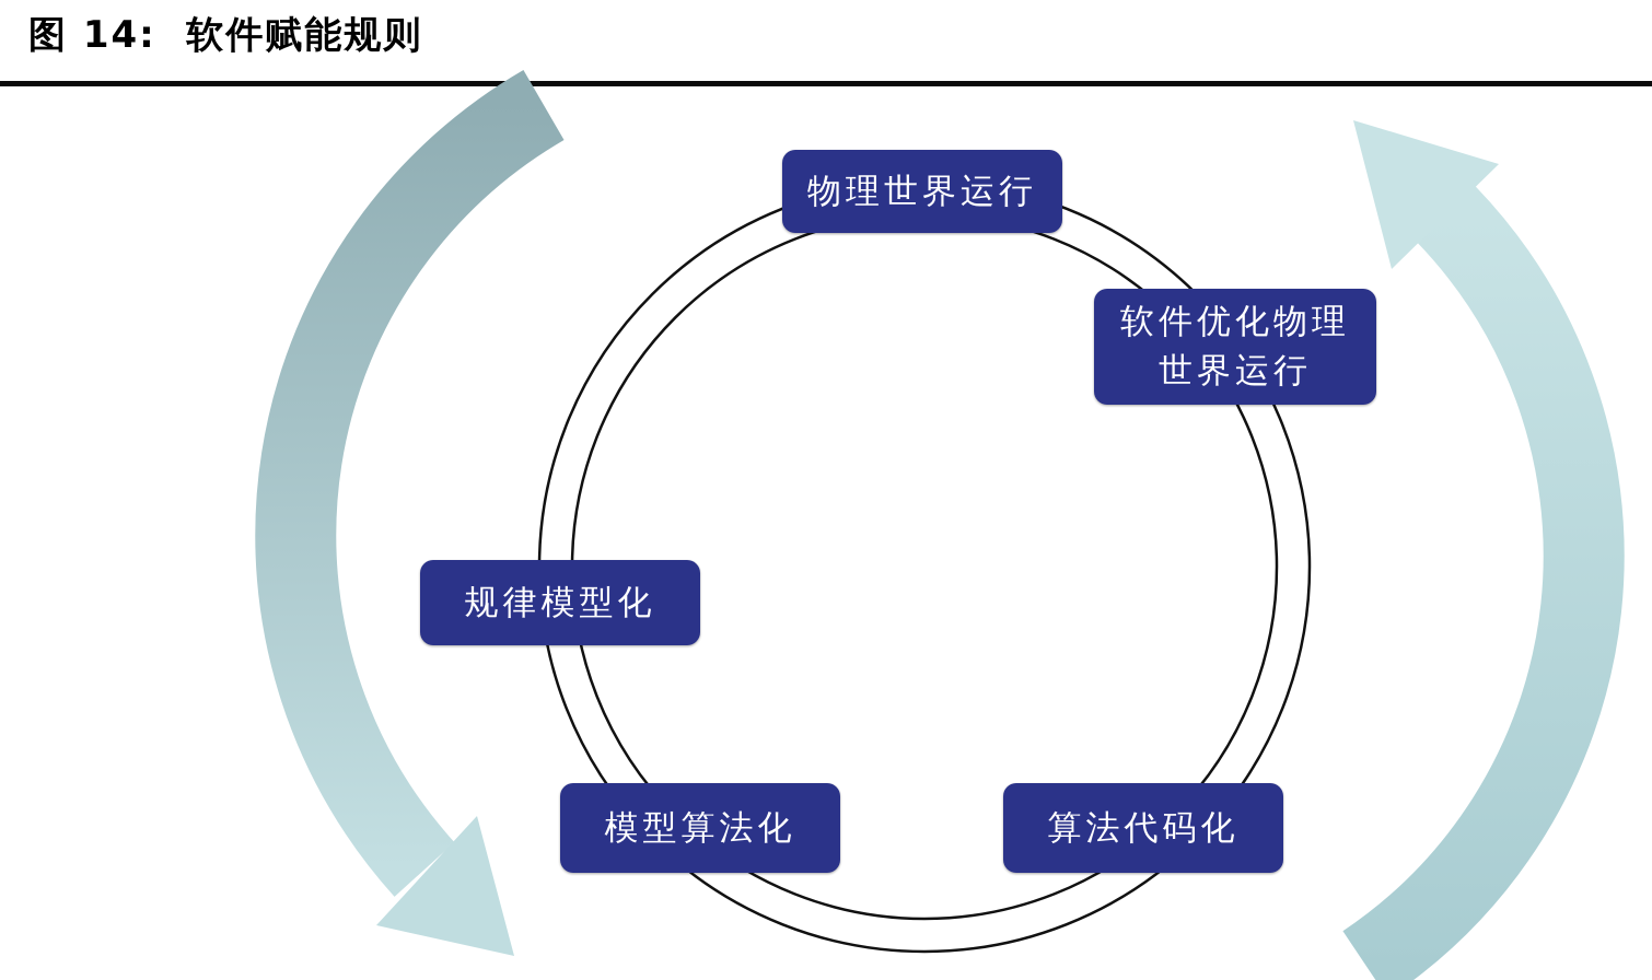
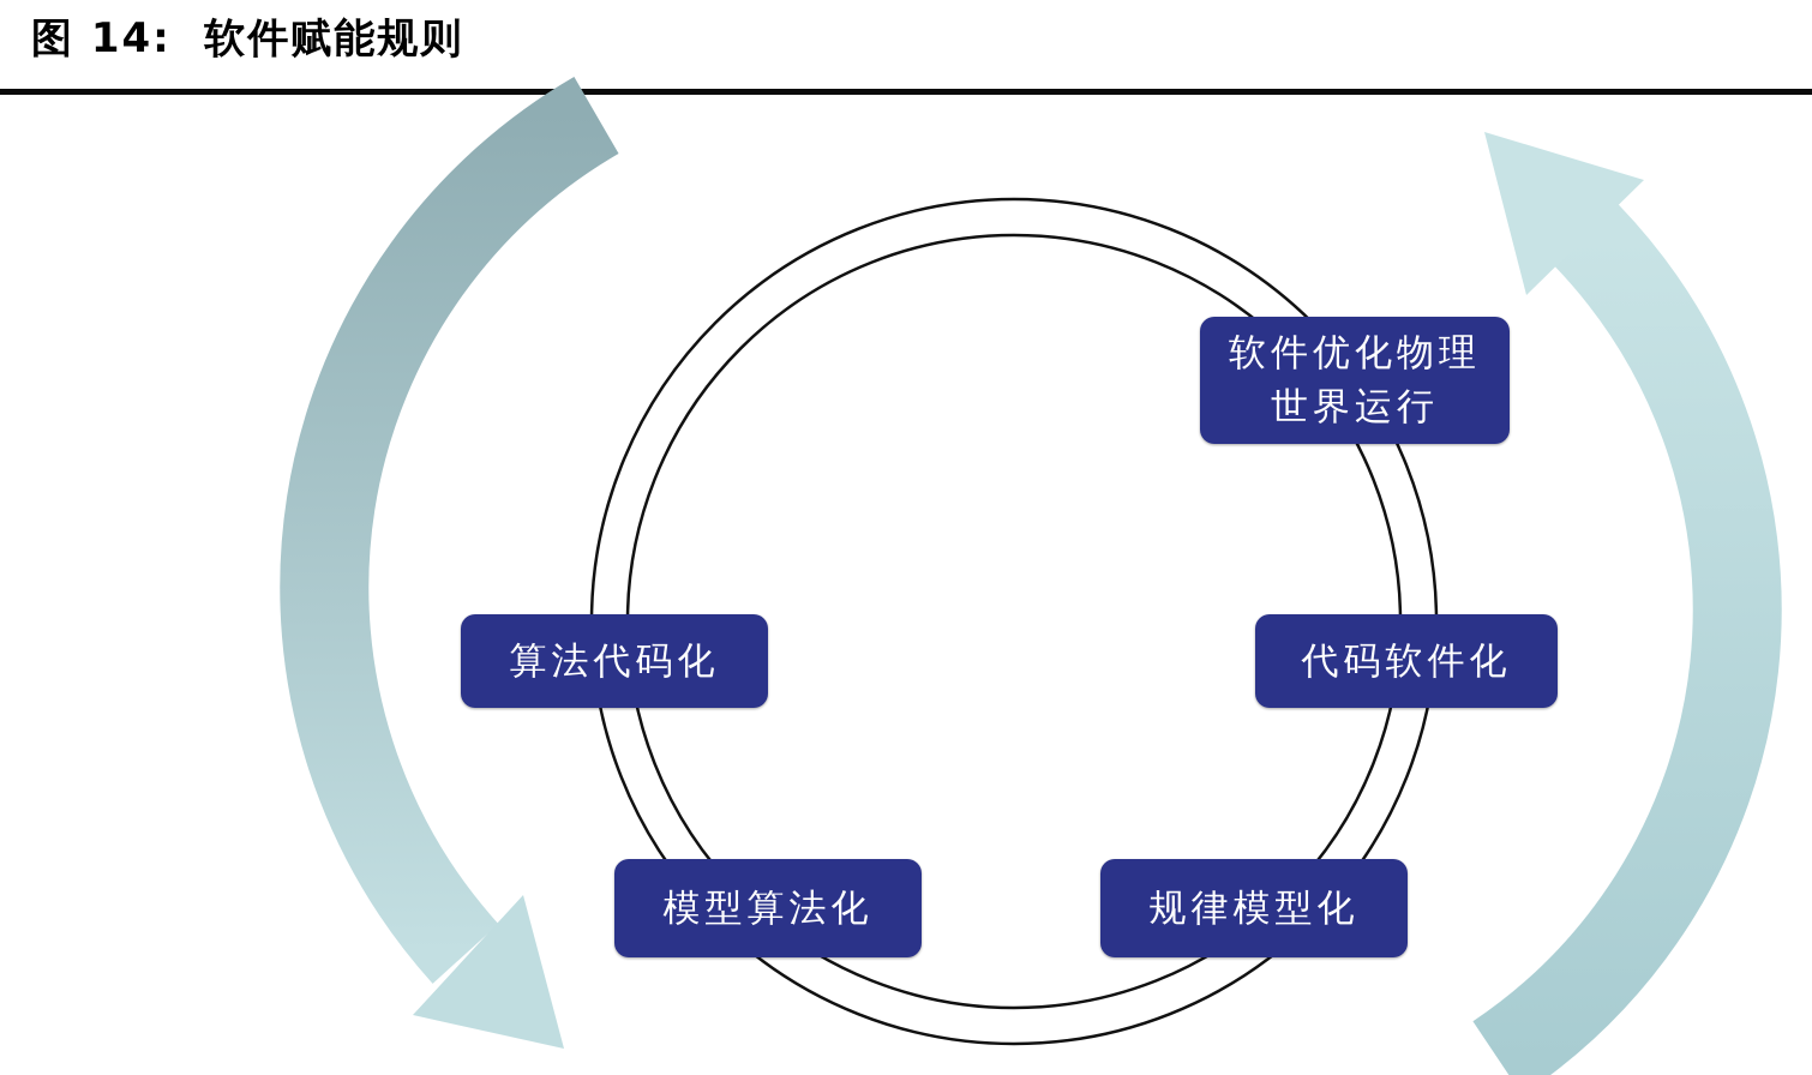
  图 14: 软件赋能规则
- 物理世界运行
  软件优化物理
  世界运行
- 规律模型化
+ 算法代码化
+ 代码软件化
  模型算法化
- 算法代码化
+ 规律模型化
